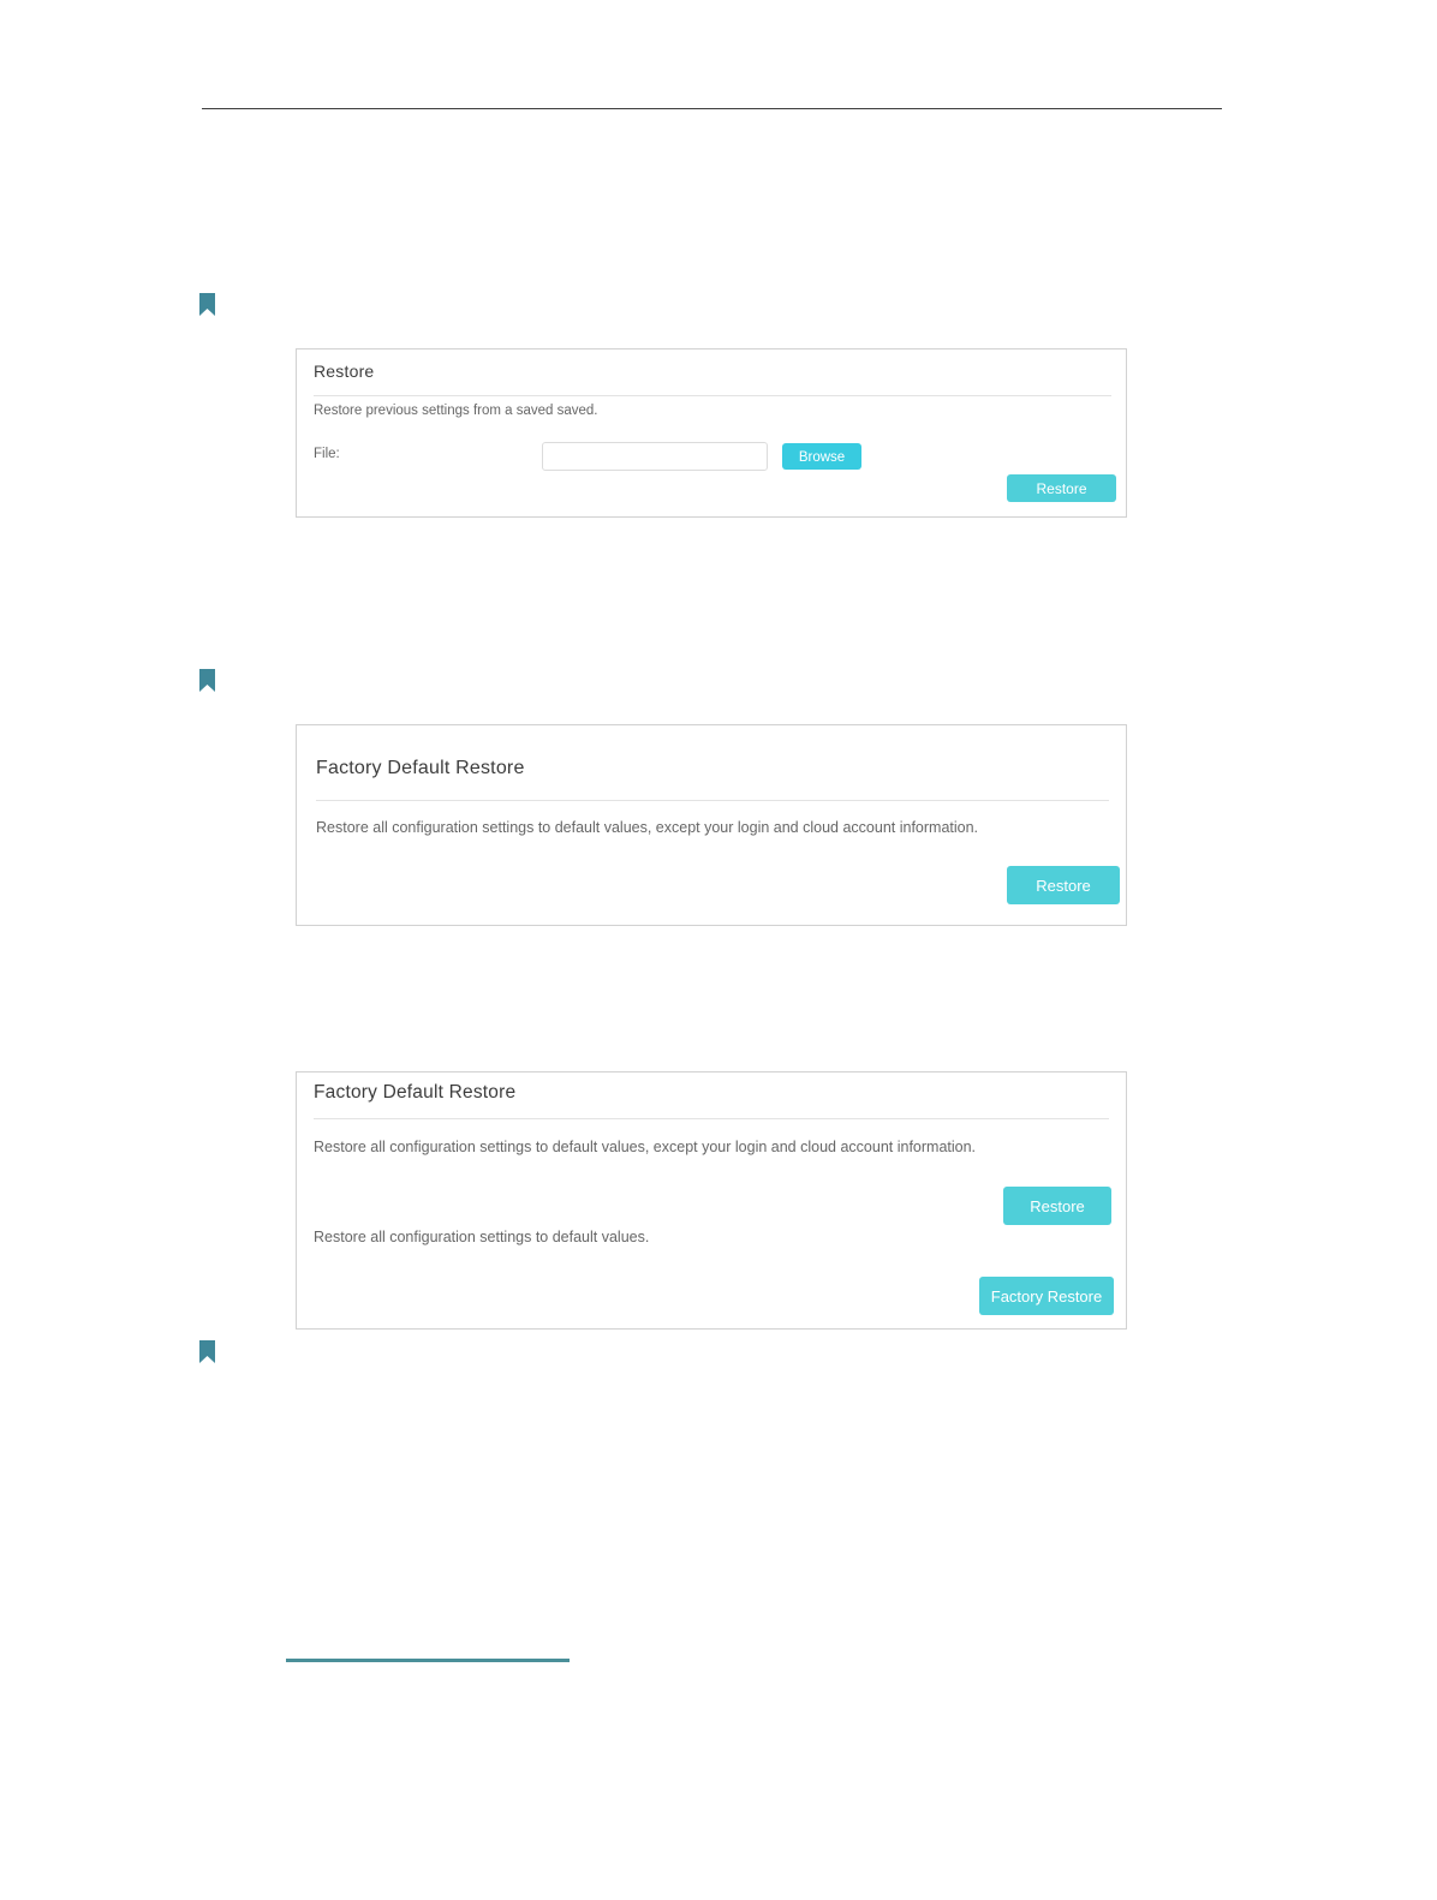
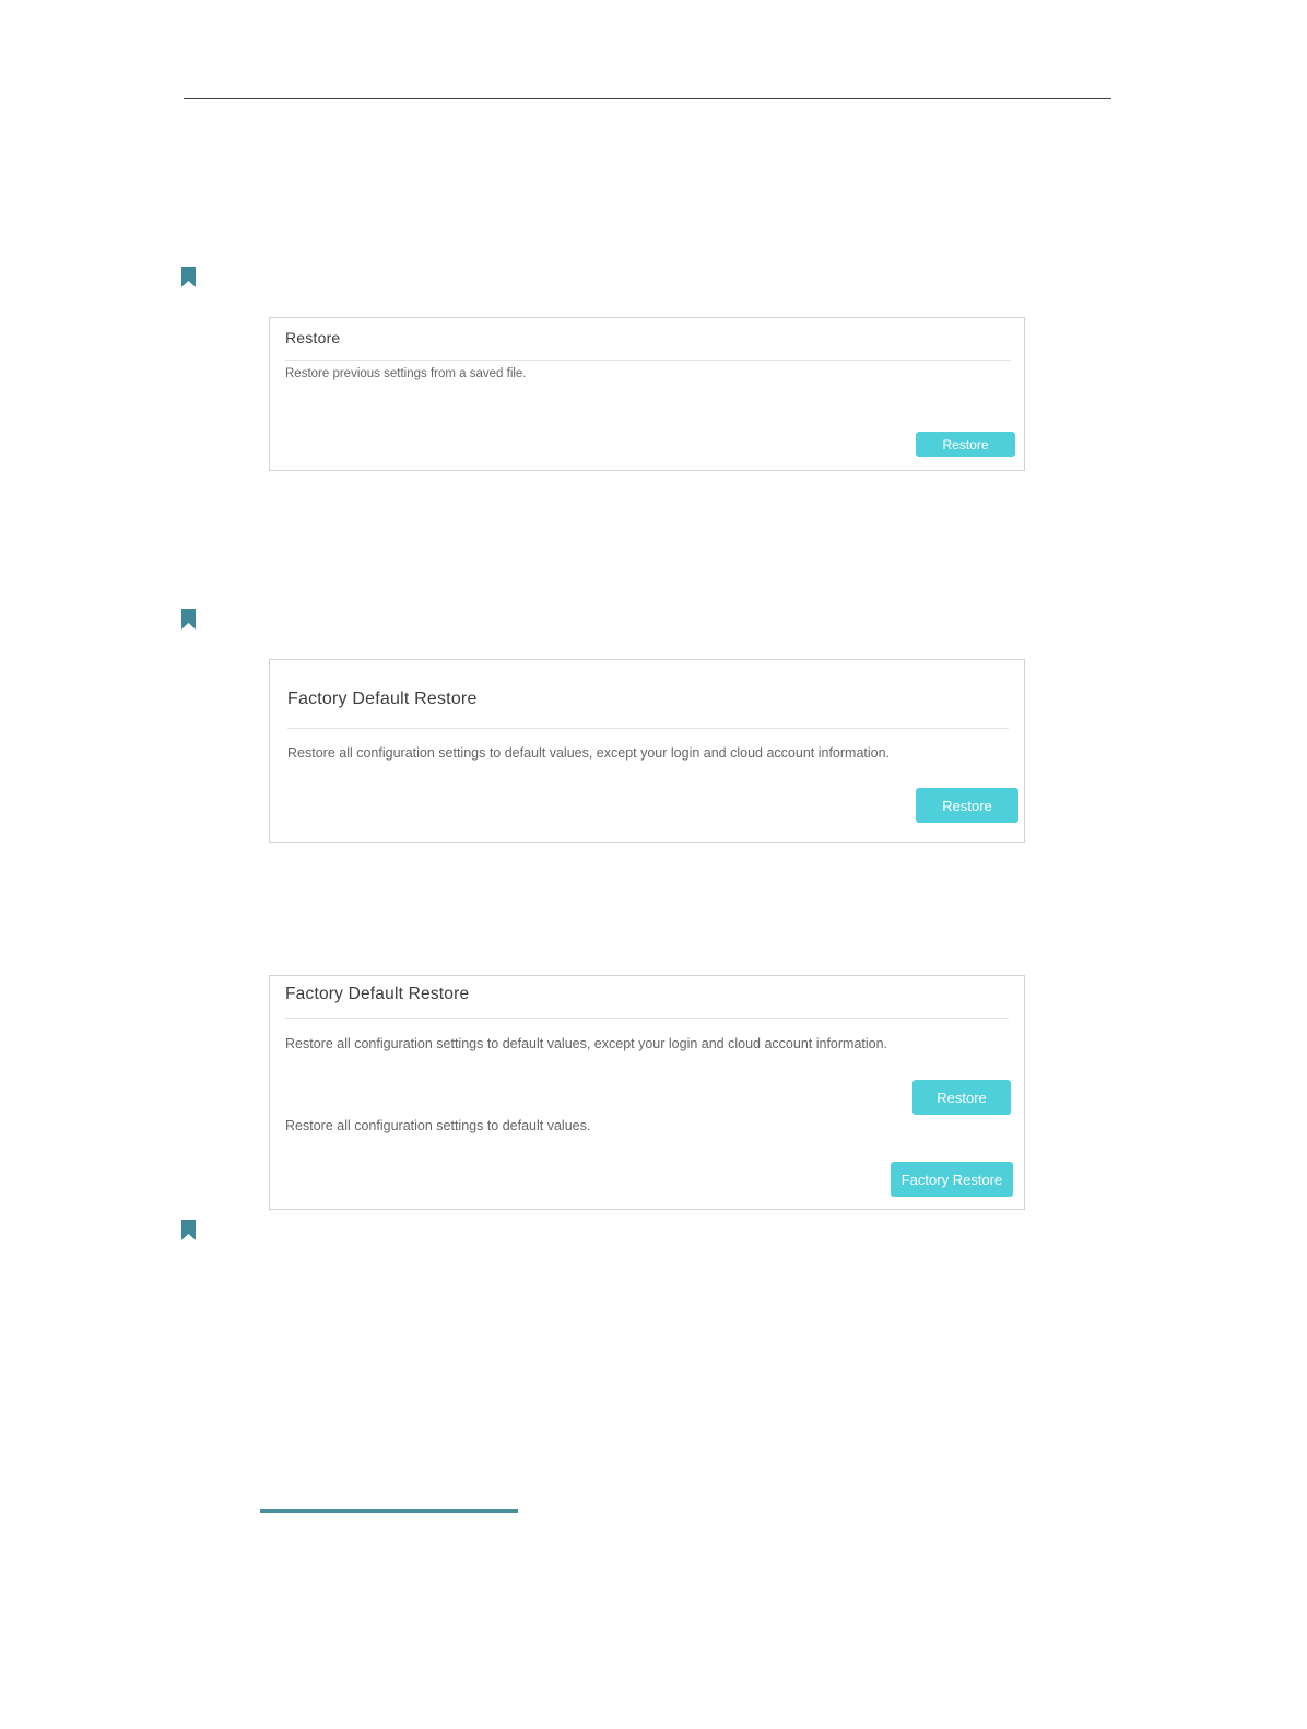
  Restore
- Restore previous settings from a saved saved.
+ Restore previous settings from a saved file.
- File:
- Browse
  Restore
  Factory Default Restore
  Restore all configuration settings to default values, except your login and cloud account information.
  Restore
  Factory Default Restore
  Restore all configuration settings to default values, except your login and cloud account information.
  Restore
  Restore all configuration settings to default values.
  Factory Restore
